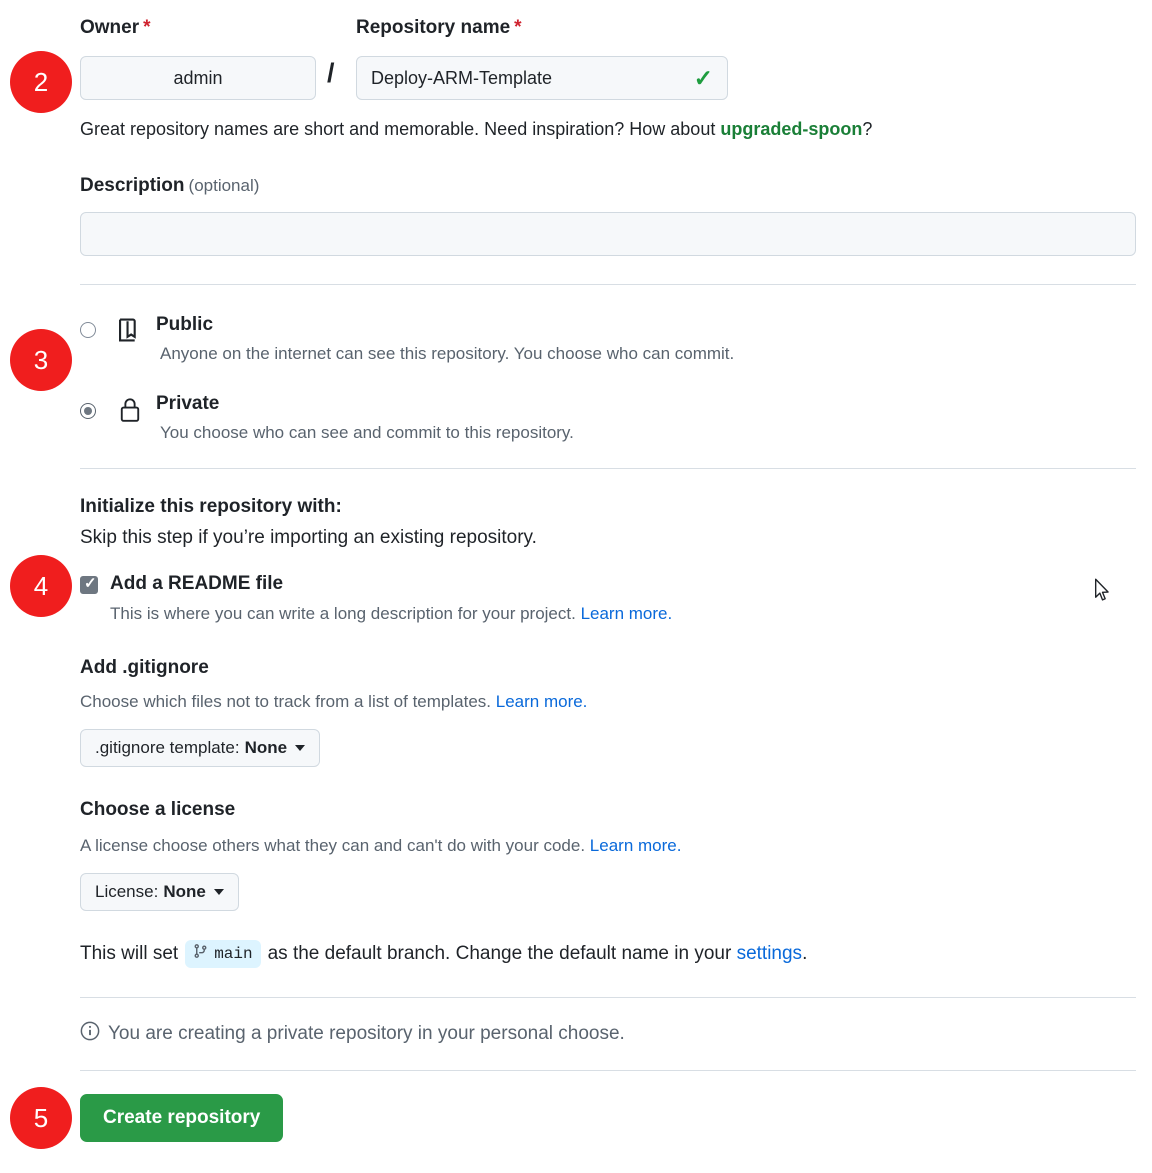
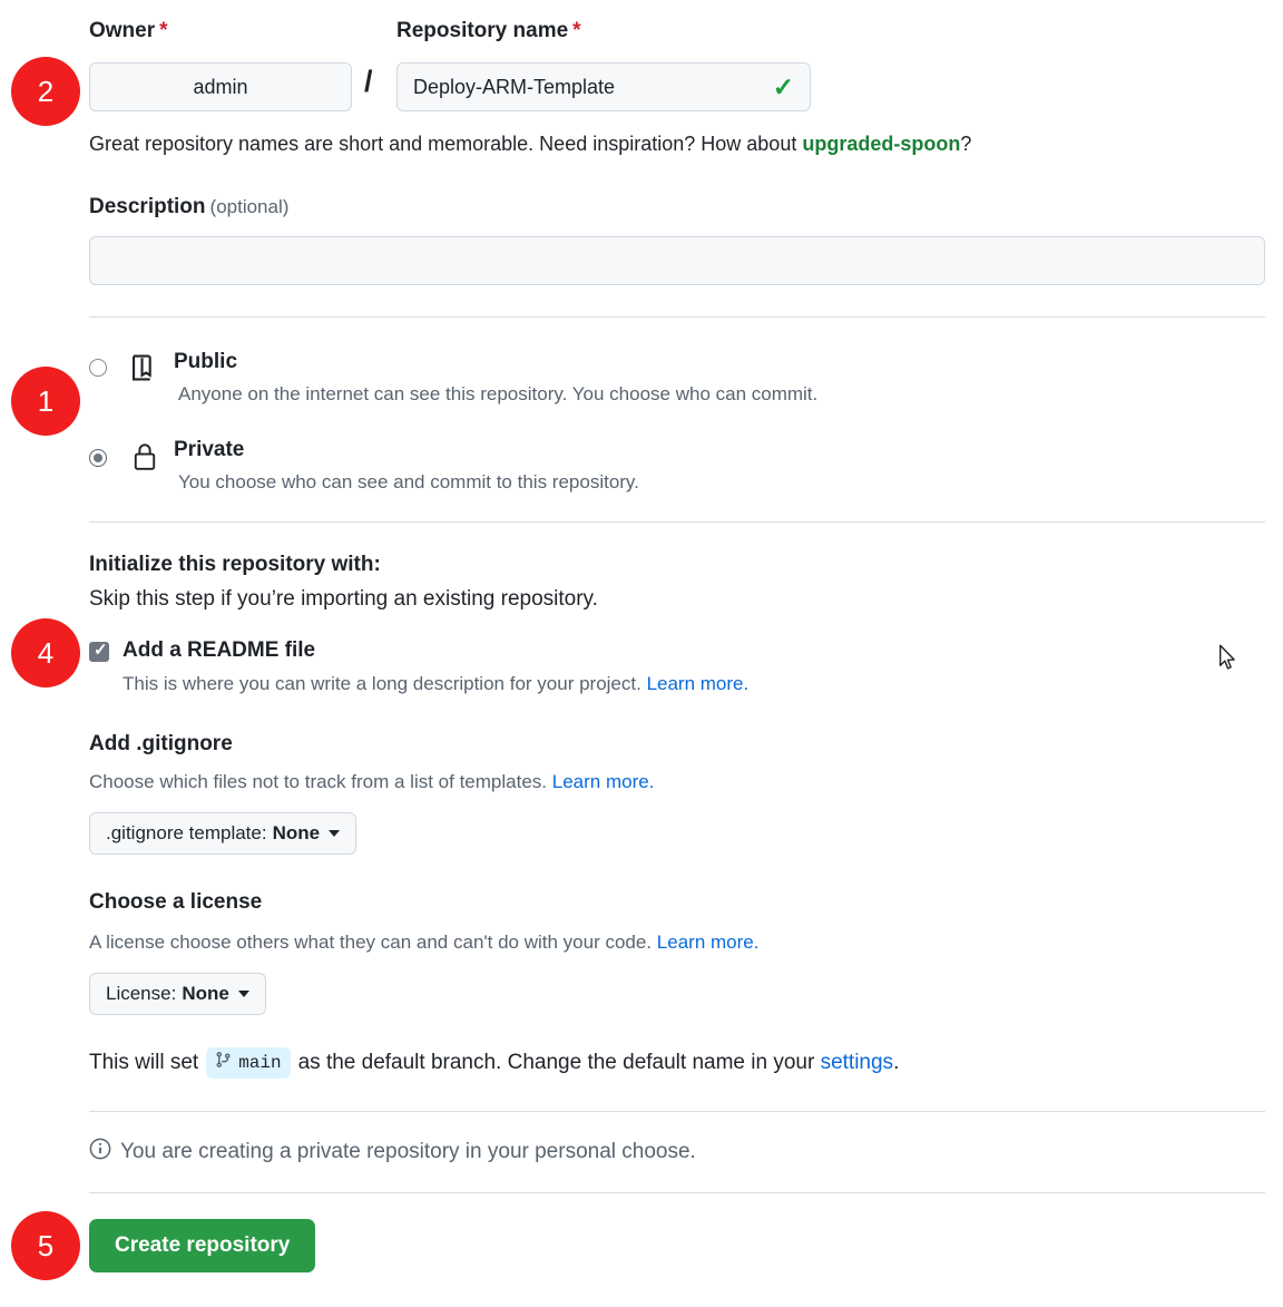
  Owner *
  Repository name *
  admin
  /
  Deploy-ARM-Template
  ✓
  Great repository names are short and memorable. Need inspiration? How about upgraded-spoon?
  Description (optional)
  Public
  Anyone on the internet can see this repository. You choose who can commit.
  Private
  You choose who can see and commit to this repository.
  Initialize this repository with:
  Skip this step if you’re importing an existing repository.
  ✓
  Add a README file
  This is where you can write a long description for your project. Learn more.
  Add .gitignore
  Choose which files not to track from a list of templates. Learn more.
  .gitignore template:
  None
  Choose a license
  A license choose others what they can and can't do with your code. Learn more.
  License:
  None
  This will set
  main
  as the default branch. Change the default name in your
  settings
  .
  You are creating a private repository in your personal choose.
  Create repository
  2
- 3
+ 1
  4
  5
